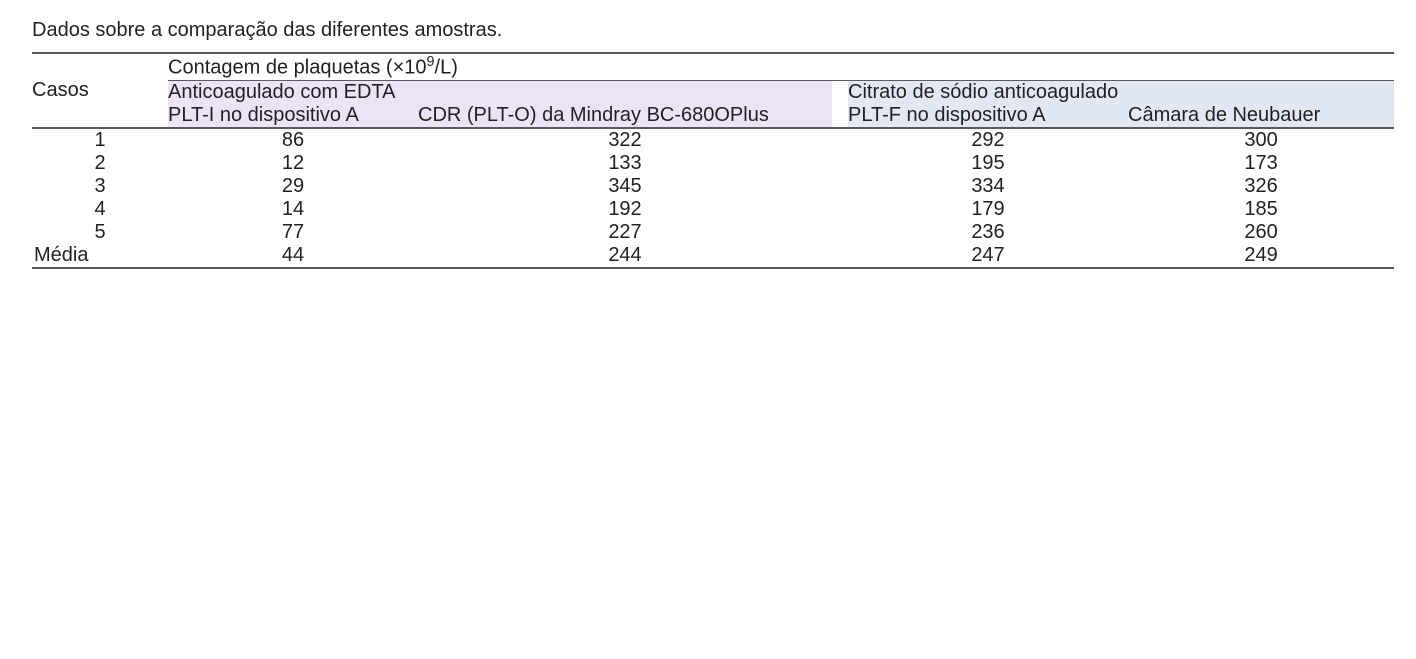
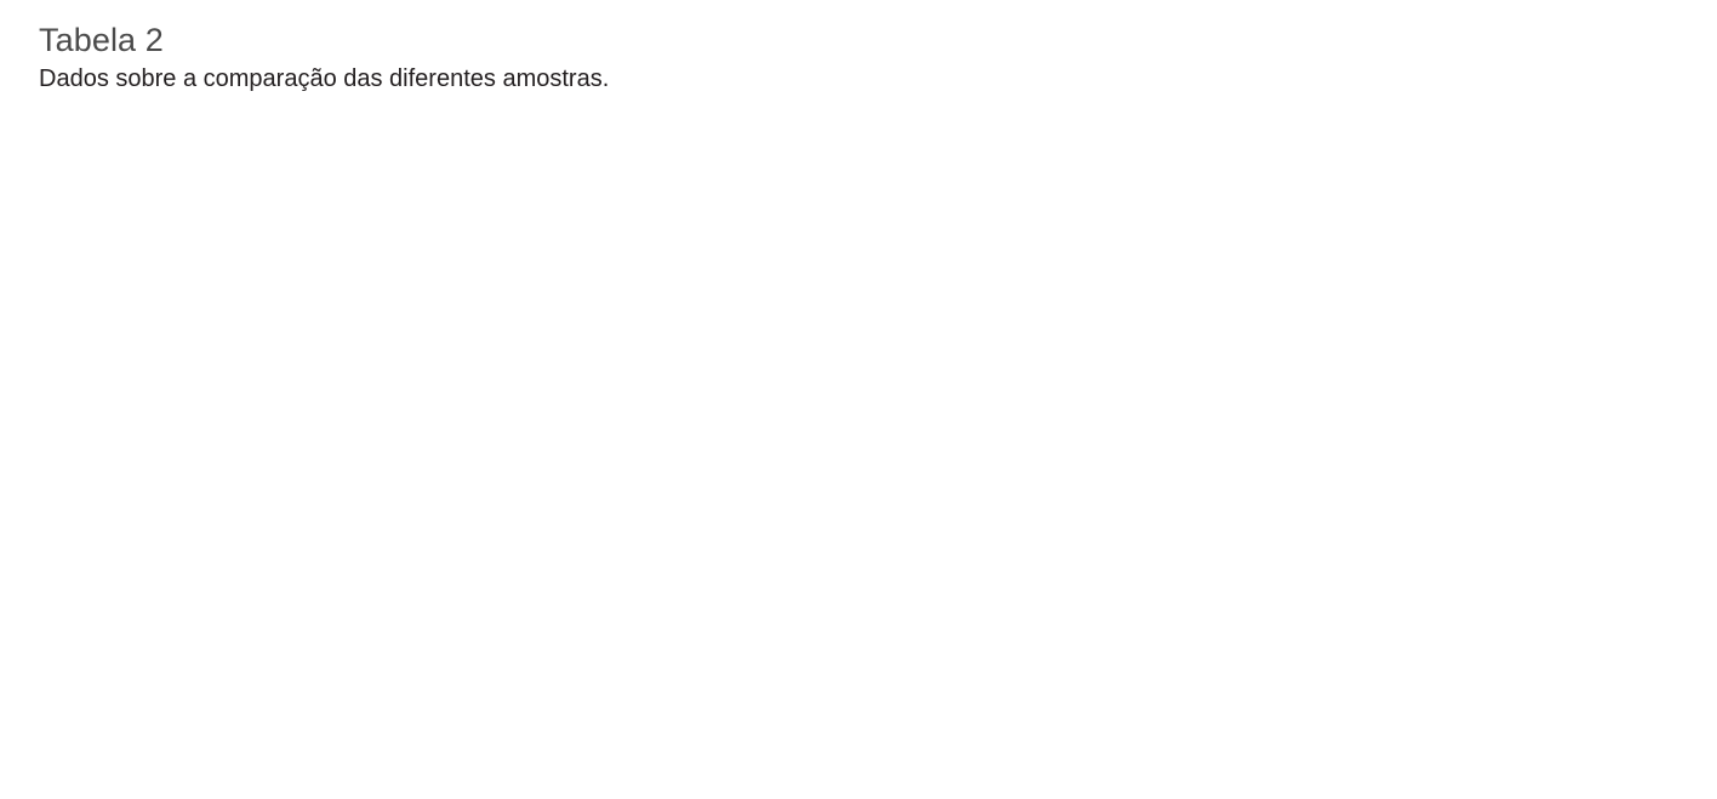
+ Tabela 2
  Dados sobre a comparação das diferentes amostras.
- Casos	Contagem de plaquetas (×109/L)
- Anticoagulado com EDTA		Citrato de sódio anticoagulado
- PLT-I no dispositivo A	CDR (PLT-O) da Mindray BC-680OPlus		PLT-F no dispositivo A	Câmara de Neubauer
- 1	86	322		292	300
- 2	12	133		195	173
- 3	29	345		334	326
- 4	14	192		179	185
- 5	77	227		236	260
- Média	44	244		247	249
